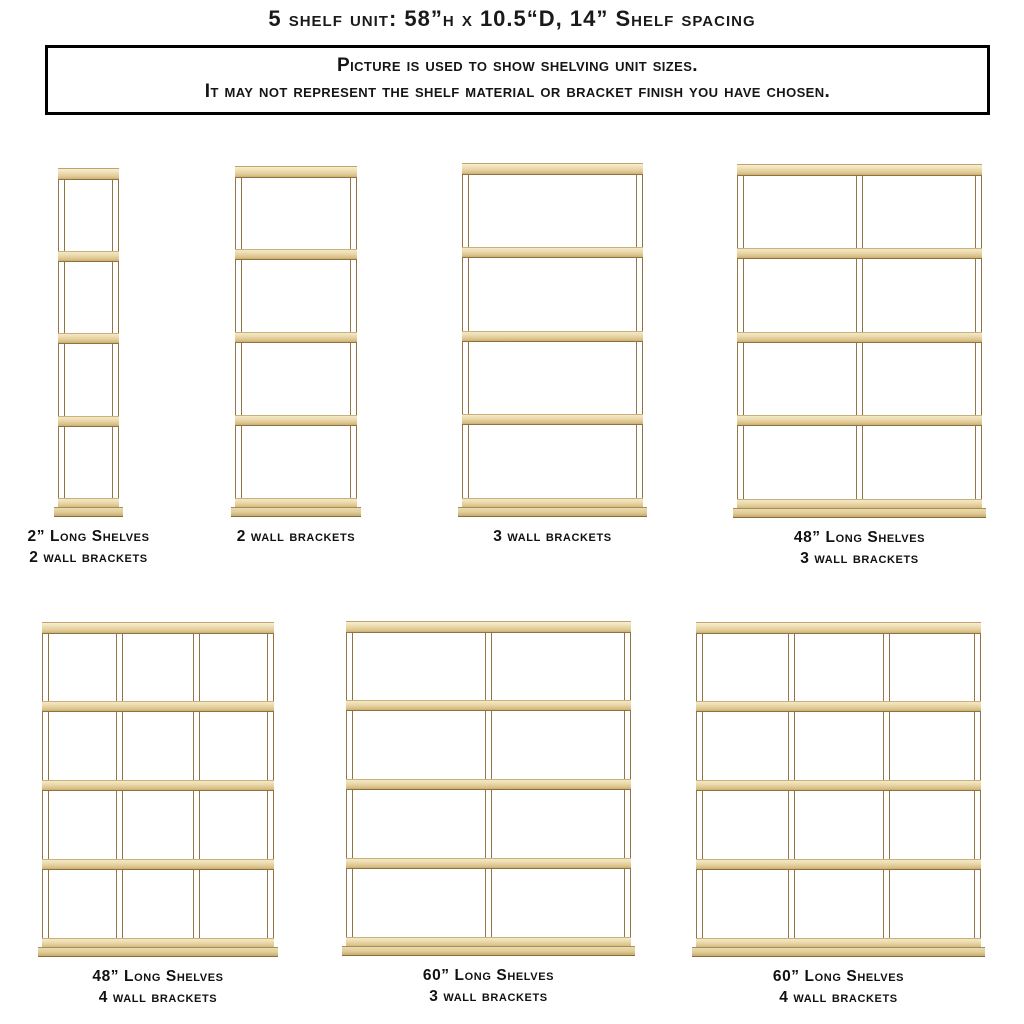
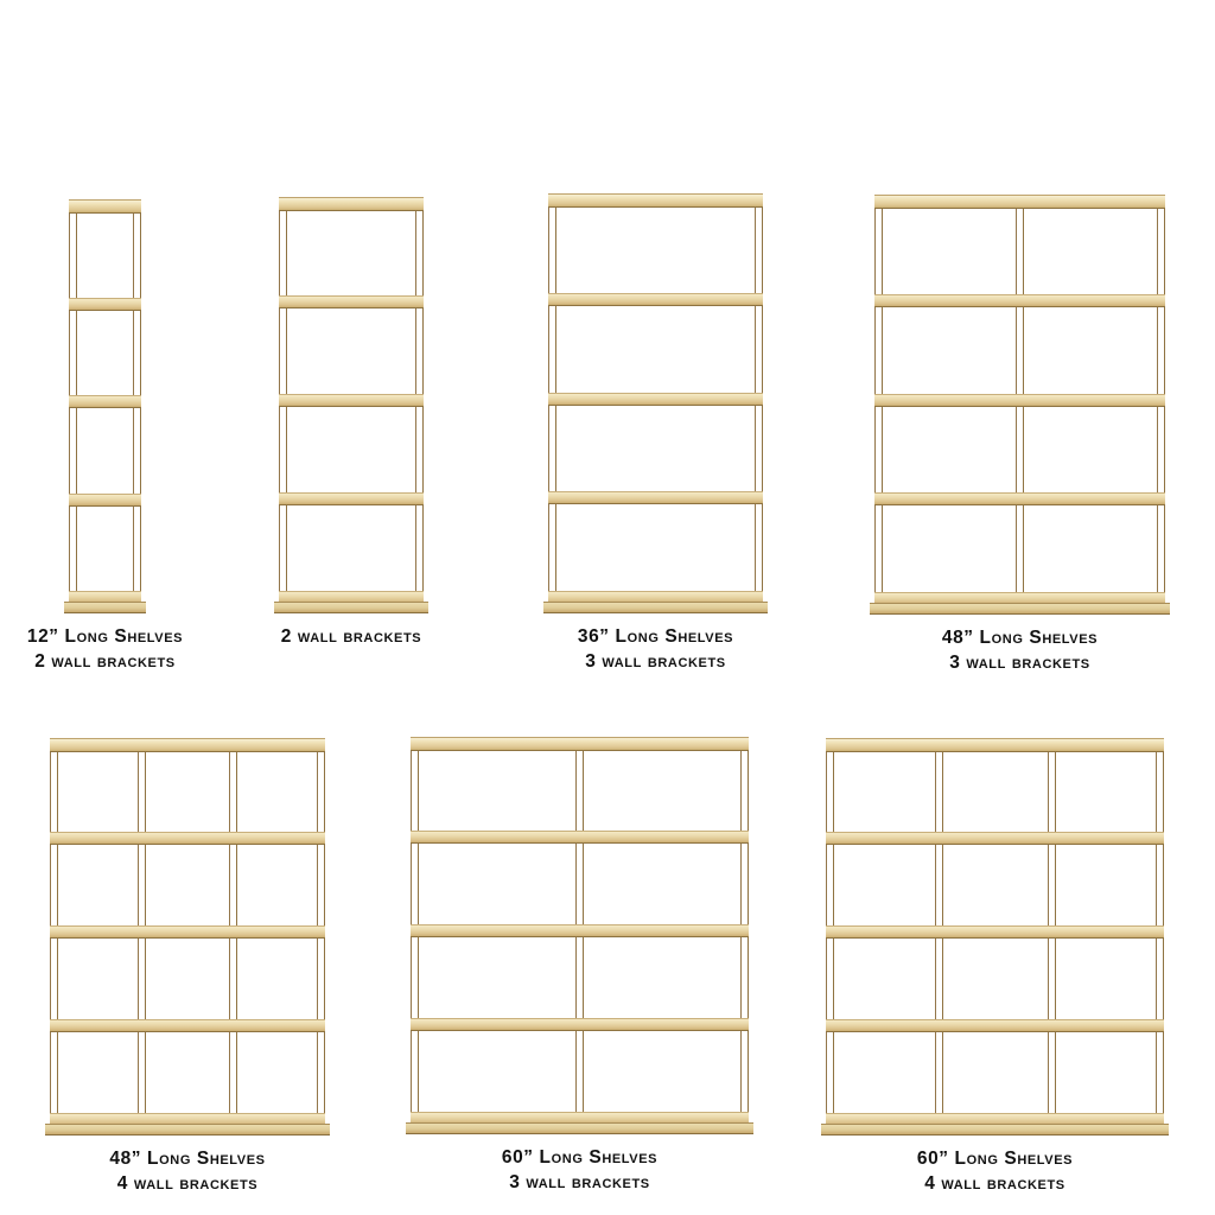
- 5 shelf unit: 58”h x 10.5“D, 14” Shelf spacing
- Picture is used to show shelving unit sizes.
- It may not represent the shelf material or bracket finish you have chosen.
- 2” Long Shelves
+ 12” Long Shelves
  2 wall brackets
  2 wall brackets
+ 36” Long Shelves
  3 wall brackets
  48” Long Shelves
  3 wall brackets
  48” Long Shelves
  4 wall brackets
  60” Long Shelves
  3 wall brackets
  60” Long Shelves
  4 wall brackets
